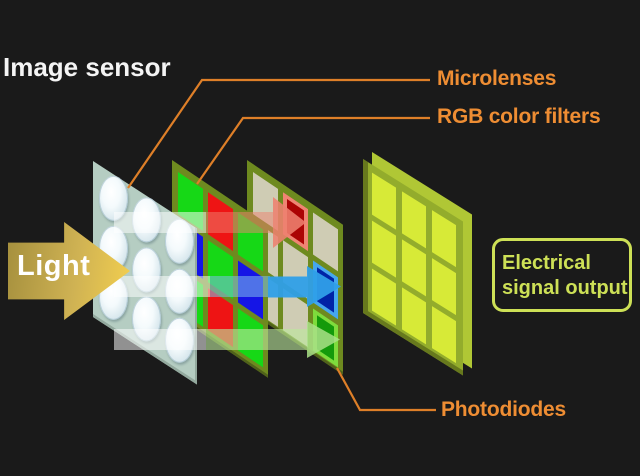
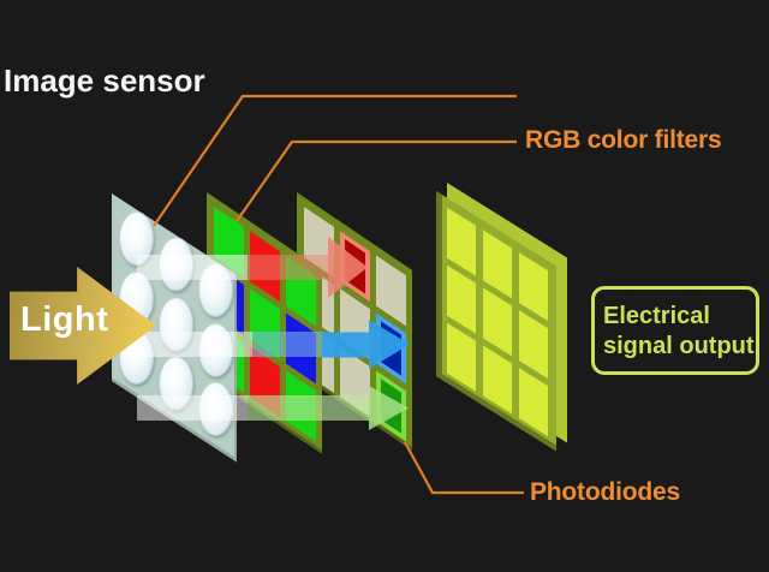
  Light
  Image sensor
- Microlenses
  RGB color filters
  Photodiodes
  Electrical
  signal output
